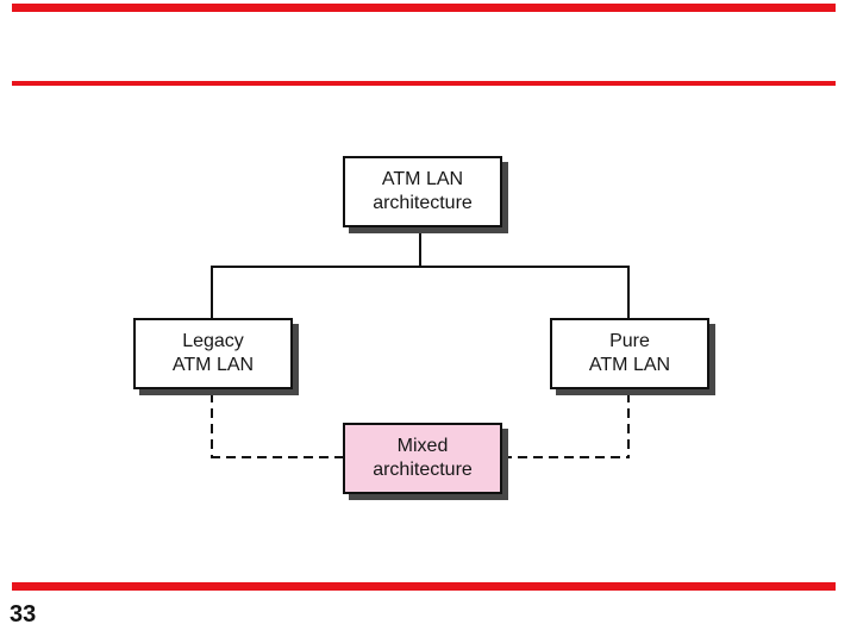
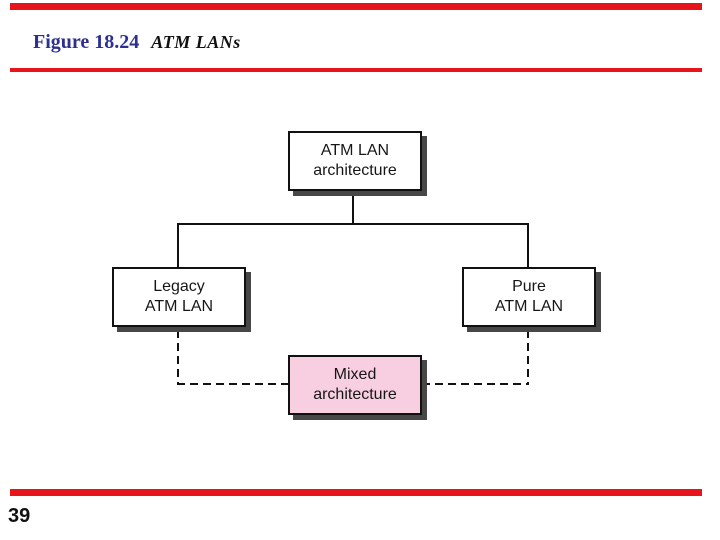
+ Figure 18.24 ATM LANs
  ATM LAN
  architecture
  Legacy
  ATM LAN
  Pure
  ATM LAN
  Mixed
  architecture
- 33
+ 39
